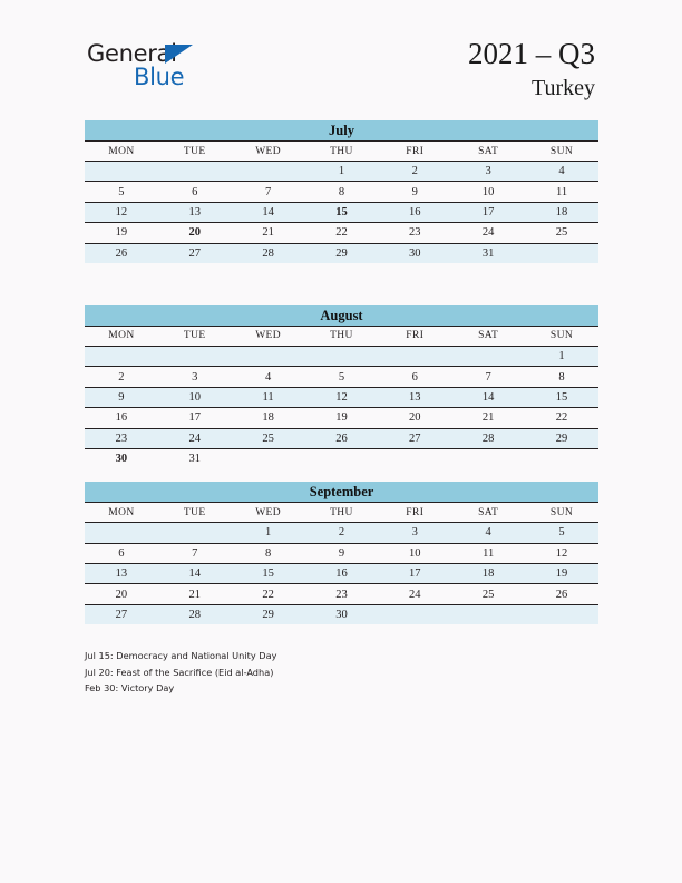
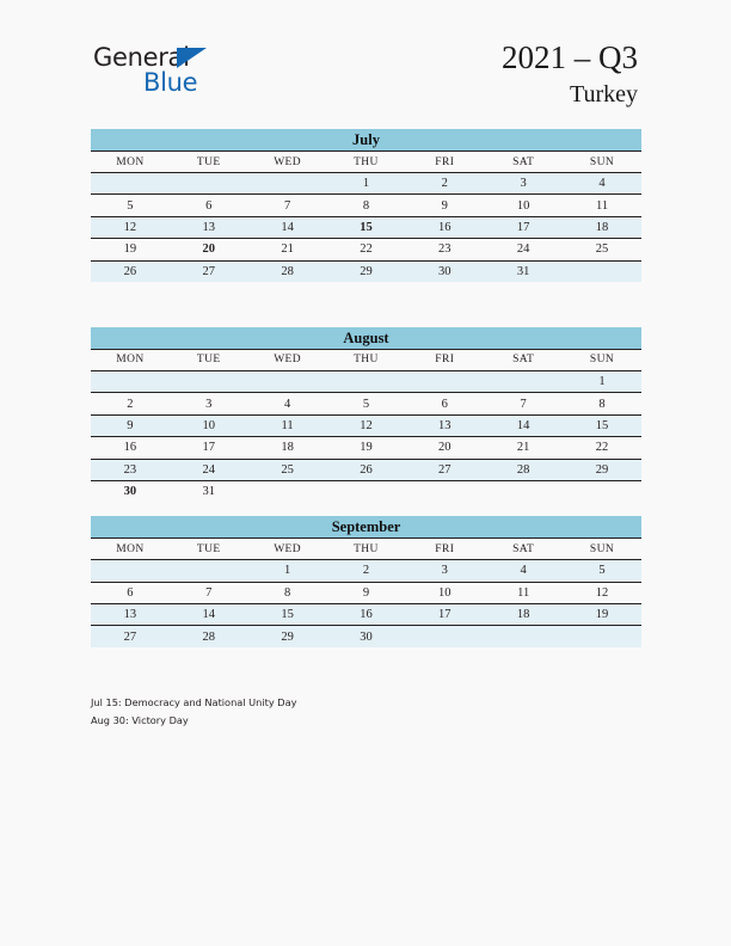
  Genera
  Blue
  2021 – Q3
  Turkey
  July
  MON	TUE	WED	THU	FRI	SAT	SUN
  			1	2	3	4
  5	6	7	8	9	10	11
  12	13	14	15	16	17	18
  19	20	21	22	23	24	25
  26	27	28	29	30	31
  August
  MON	TUE	WED	THU	FRI	SAT	SUN
  						1
  2	3	4	5	6	7	8
  9	10	11	12	13	14	15
  16	17	18	19	20	21	22
  23	24	25	26	27	28	29
  30	31
  September
  MON	TUE	WED	THU	FRI	SAT	SUN
  		1	2	3	4	5
  6	7	8	9	10	11	12
  13	14	15	16	17	18	19
- 20	21	22	23	24	25	26
  27	28	29	30
  Jul 15: Democracy and National Unity Day
- Jul 20: Feast of the Sacrifice (Eid al-Adha)
- Feb 30: Victory Day
+ Aug 30: Victory Day
